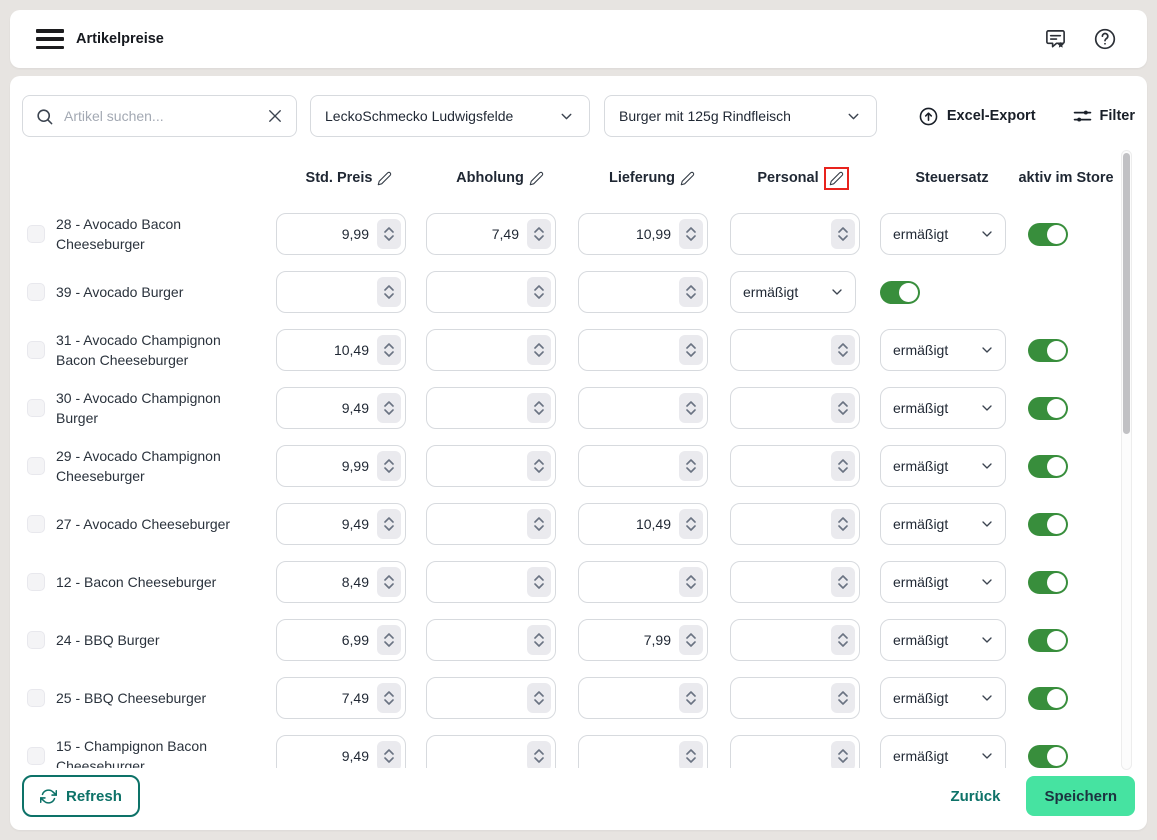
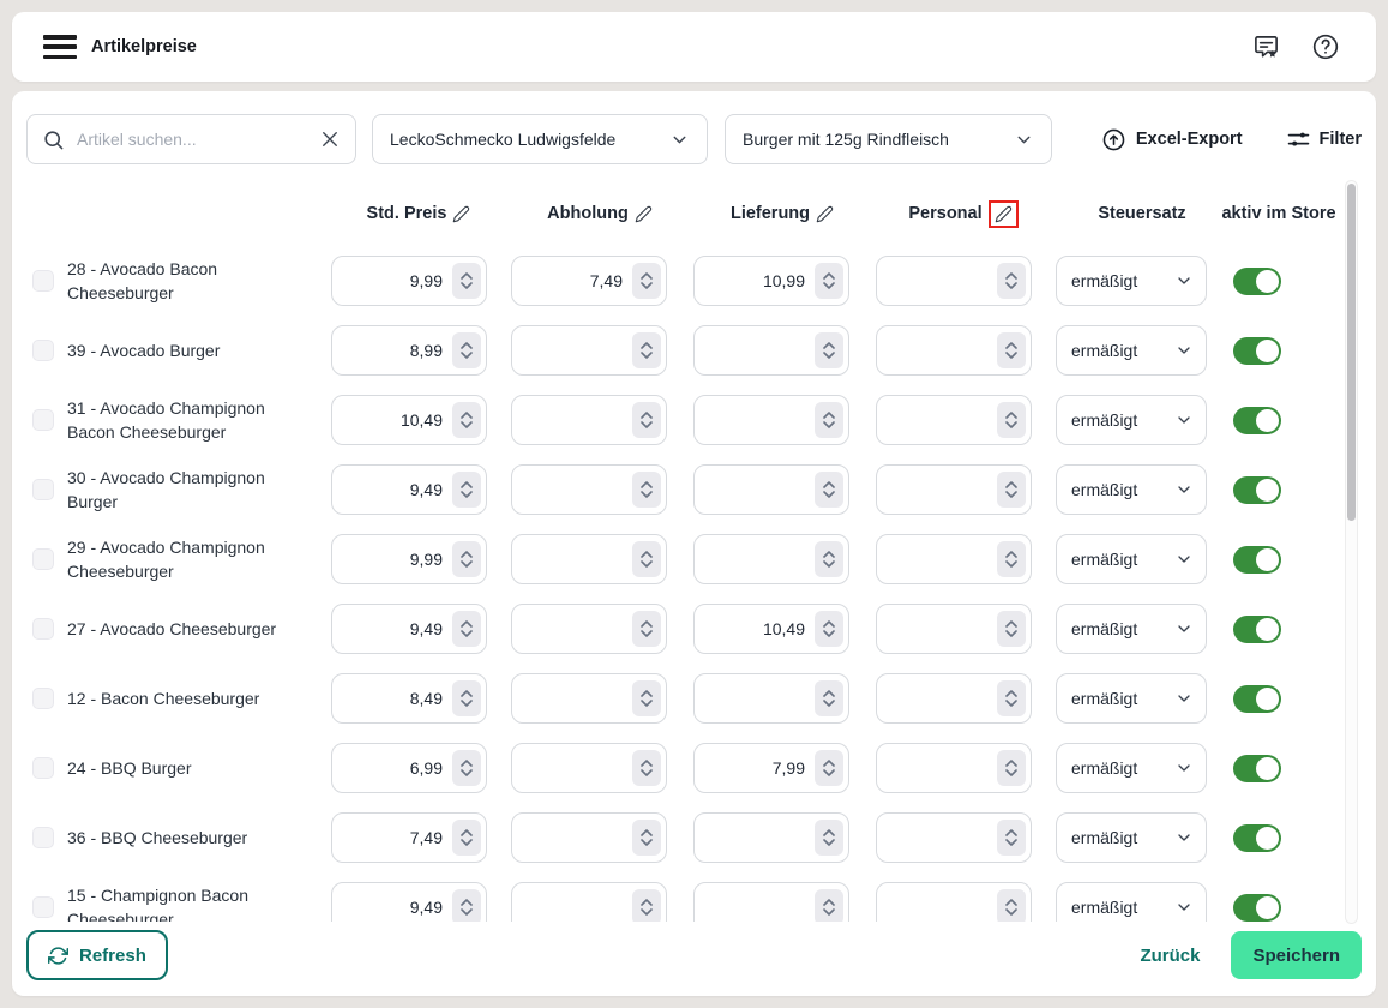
  Artikelpreise
  Artikel suchen...
  LeckoSchmecko Ludwigsfelde
  Burger mit 125g Rindfleisch
  Excel-Export
  Filter
  Std. Preis
  Abholung
  Lieferung
  Personal
  Steuersatz
  aktiv im Store
  28 - Avocado Bacon Cheeseburger
  9,99
  7,49
  10,99
  ermäßigt
  39 - Avocado Burger
+ 8,99
  ermäßigt
  31 - Avocado Champignon Bacon Cheeseburger
  10,49
  ermäßigt
  30 - Avocado Champignon Burger
  9,49
  ermäßigt
  29 - Avocado Champignon Cheeseburger
  9,99
  ermäßigt
  27 - Avocado Cheeseburger
  9,49
  10,49
  ermäßigt
  12 - Bacon Cheeseburger
  8,49
  ermäßigt
  24 - BBQ Burger
  6,99
  7,99
  ermäßigt
- 25 - BBQ Cheeseburger
+ 36 - BBQ Cheeseburger
  7,49
  ermäßigt
  15 - Champignon Bacon Cheeseburger
  9,49
  ermäßigt
  Refresh
  Zurück
  Speichern
